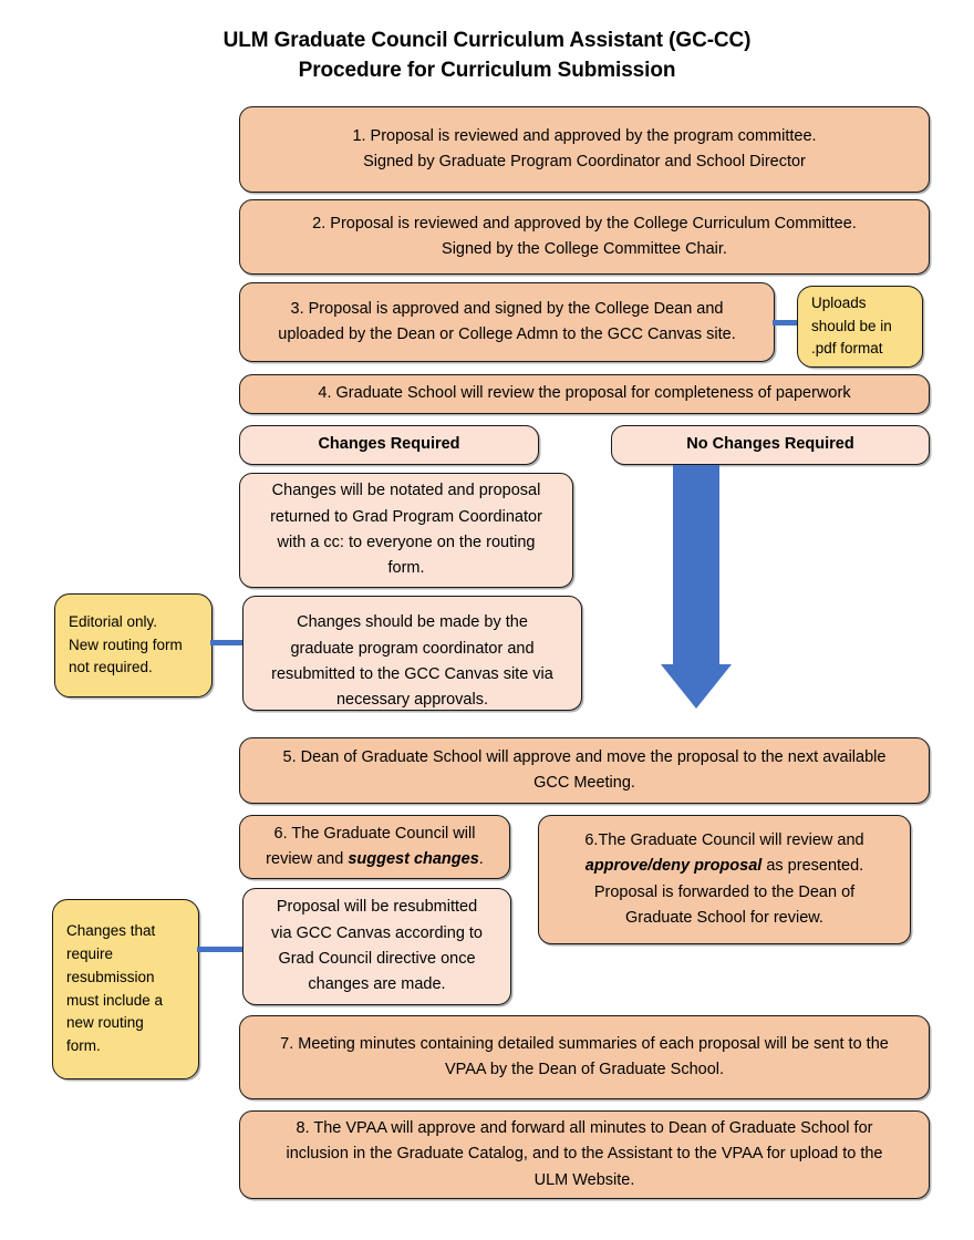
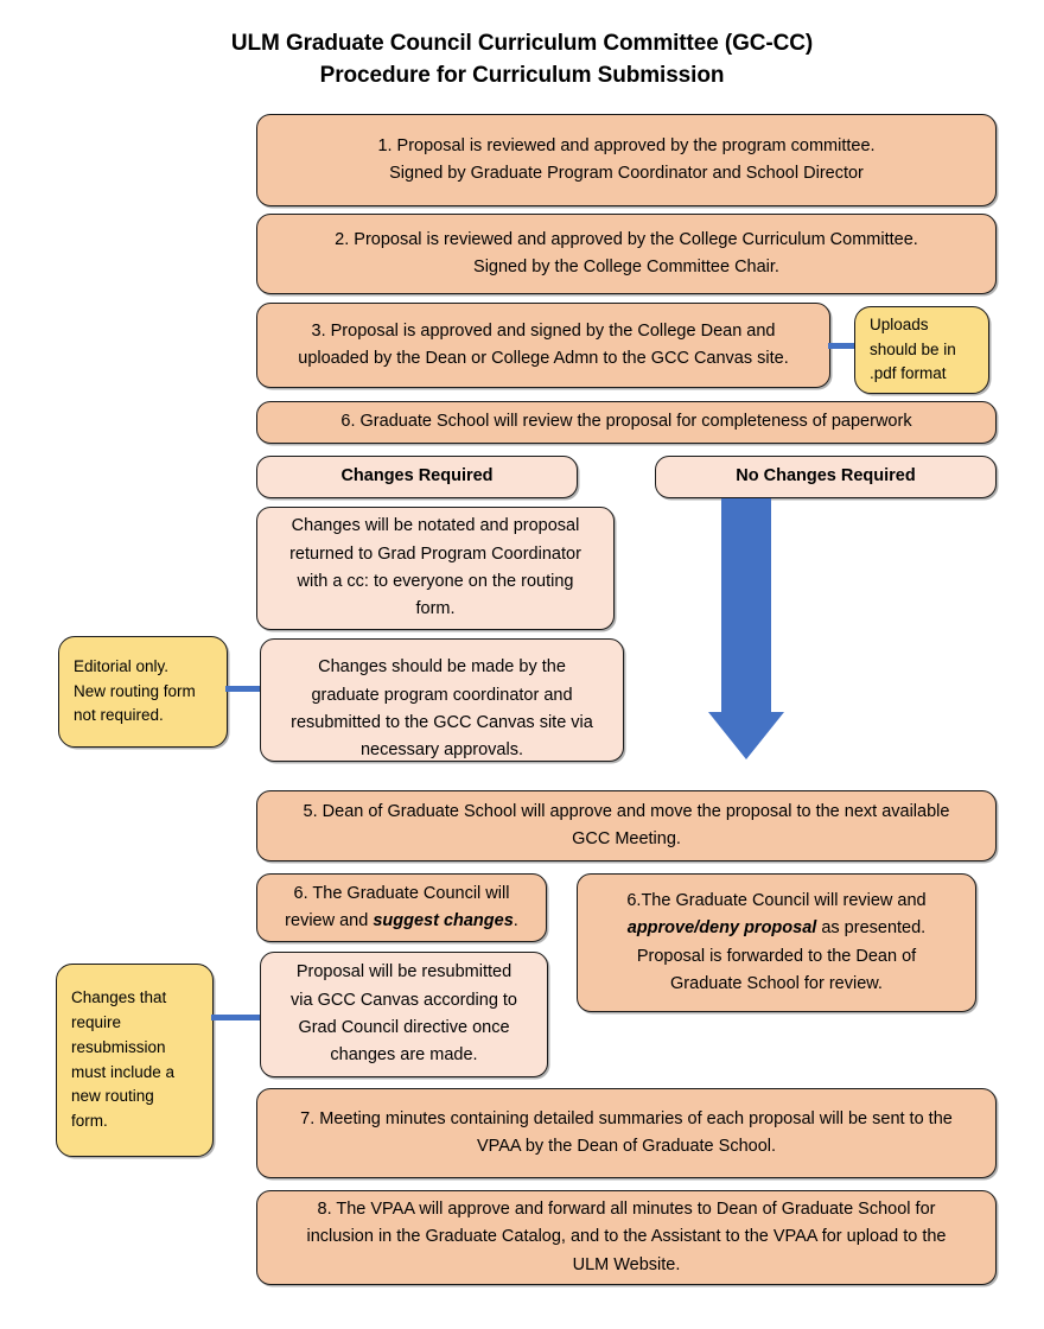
- ULM Graduate Council Curriculum Assistant (GC-CC)
+ ULM Graduate Council Curriculum Committee (GC-CC)
  Procedure for Curriculum Submission
  1. Proposal is reviewed and approved by the program committee.
  Signed by Graduate Program Coordinator and School Director
  2. Proposal is reviewed and approved by the College Curriculum Committee.
  Signed by the College Committee Chair.
  3. Proposal is approved and signed by the College Dean and
  uploaded by the Dean or College Admn to the GCC Canvas site.
  Uploads
  should be in
  .pdf format
- 4. Graduate School will review the proposal for completeness of paperwork
+ 6. Graduate School will review the proposal for completeness of paperwork
  Changes Required
  No Changes Required
  Changes will be notated and proposal
  returned to Grad Program Coordinator
  with a cc: to everyone on the routing
  form.
  Editorial only.
  New routing form
  not required.
  Changes should be made by the
  graduate program coordinator and
  resubmitted to the GCC Canvas site via
  necessary approvals.
  5. Dean of Graduate School will approve and move the proposal to the next available
  GCC Meeting.
  6. The Graduate Council will
  review and suggest changes.
  6.The Graduate Council will review and
  approve/deny proposal as presented.
  Proposal is forwarded to the Dean of
  Graduate School for review.
  Changes that
  require
  resubmission
  must include a
  new routing
  form.
  Proposal will be resubmitted
  via GCC Canvas according to
  Grad Council directive once
  changes are made.
  7. Meeting minutes containing detailed summaries of each proposal will be sent to the
  VPAA by the Dean of Graduate School.
  8. The VPAA will approve and forward all minutes to Dean of Graduate School for
  inclusion in the Graduate Catalog, and to the Assistant to the VPAA for upload to the
  ULM Website.
